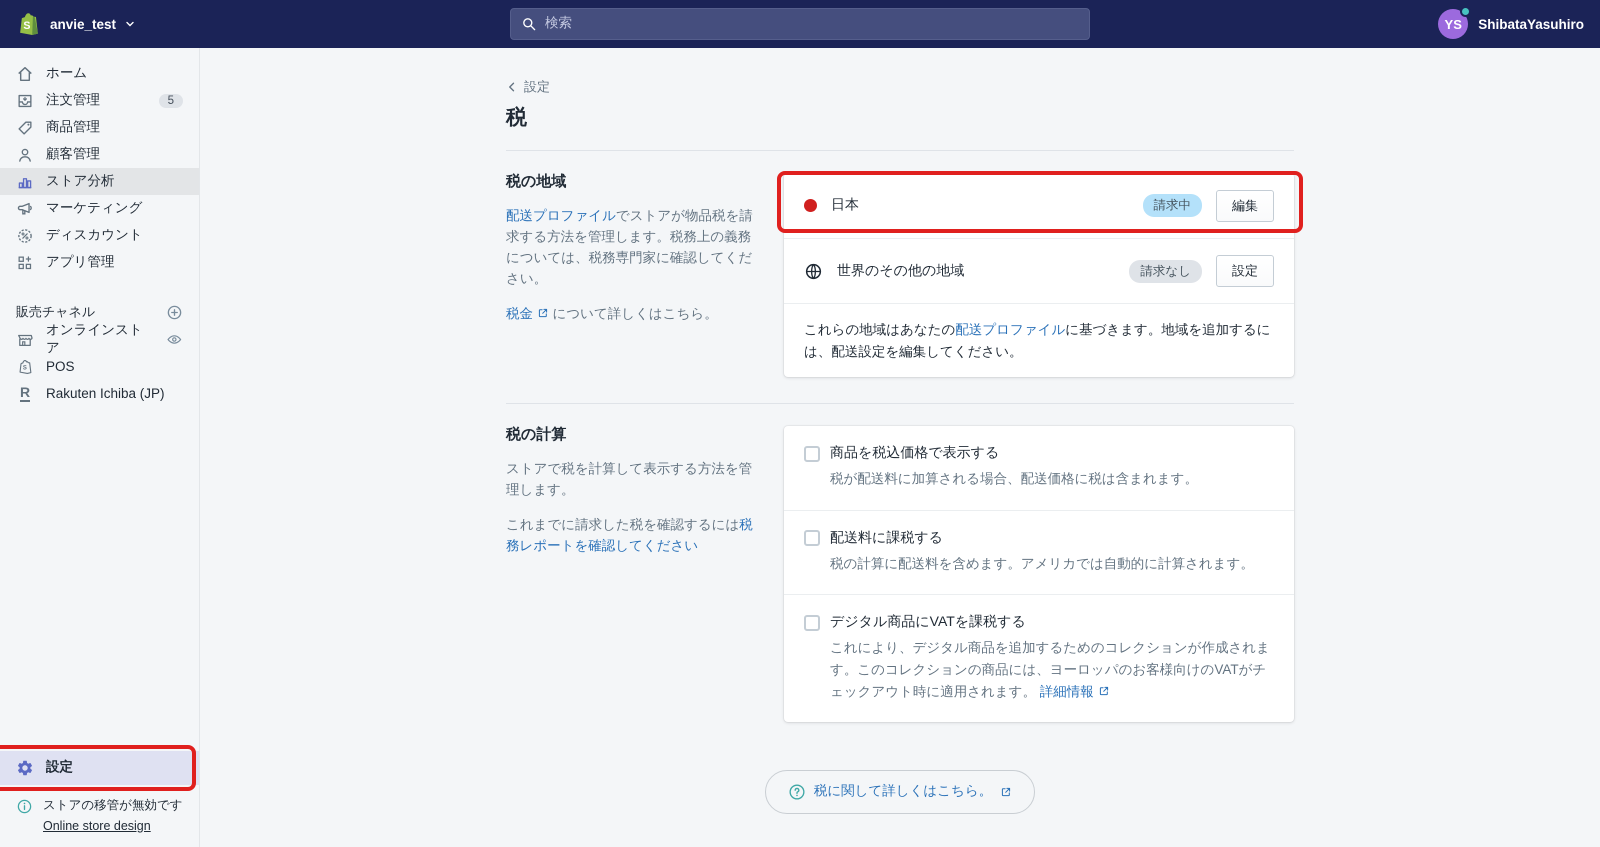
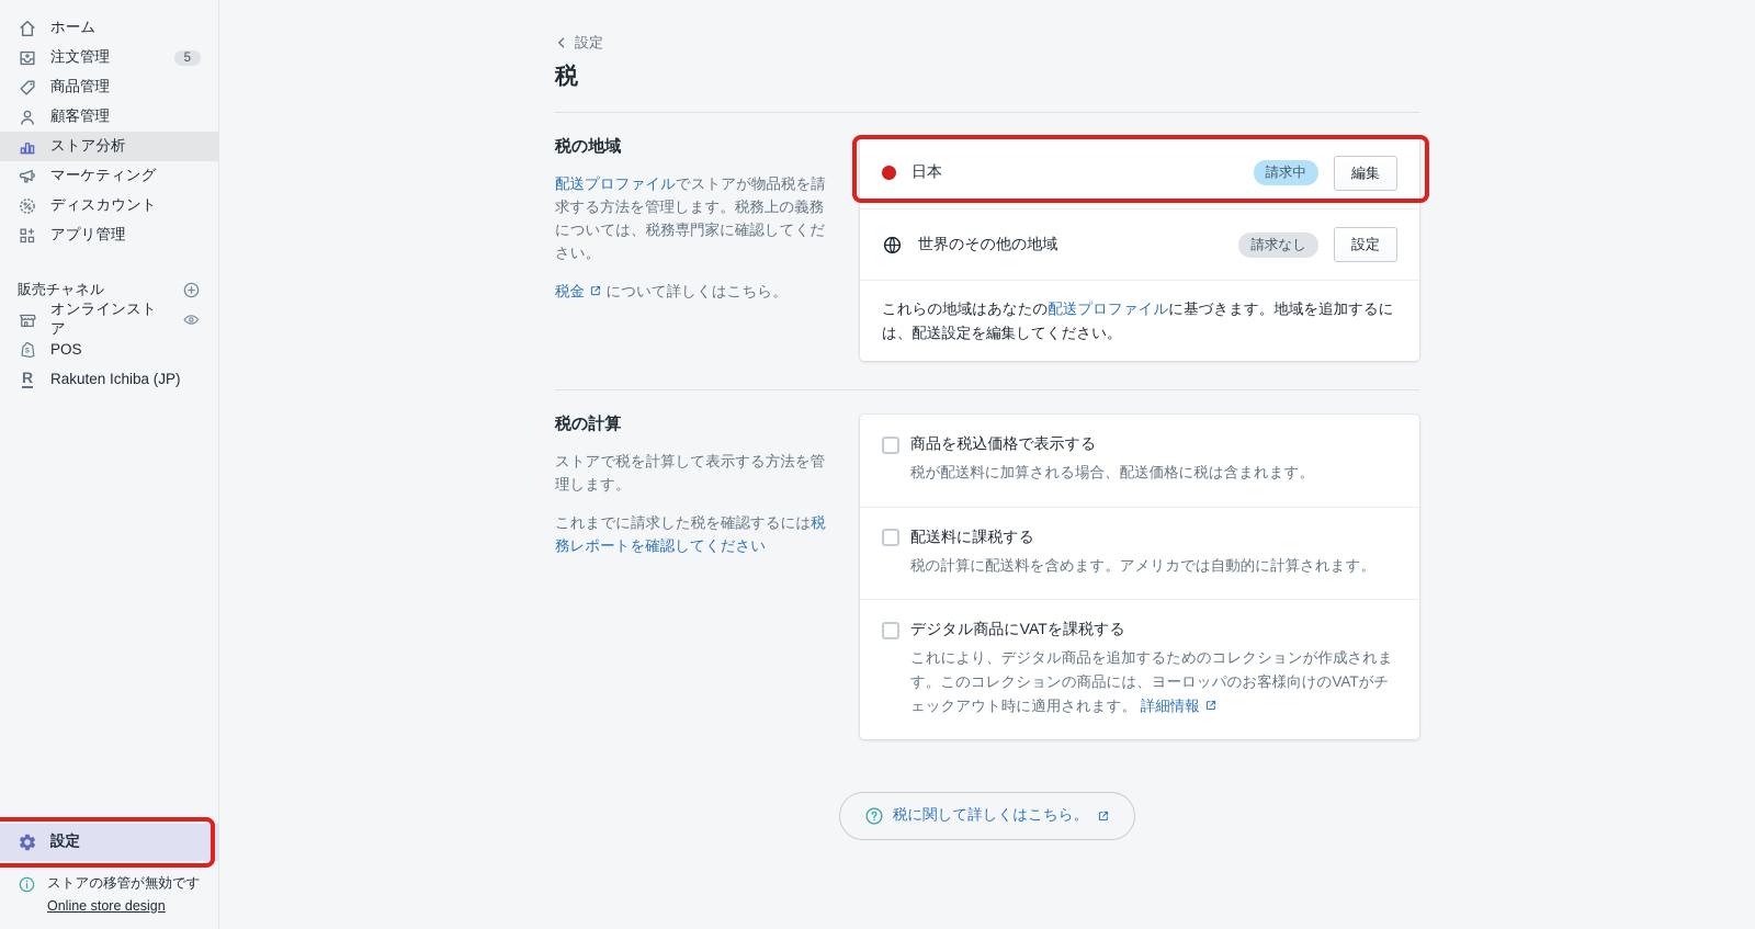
- S
- anvie_test
- 検索
- YS
- ShibataYasuhiro
  ホーム
  注文管理
  5
  商品管理
  顧客管理
  ストア分析
  マーケティング
  ディスカウント
  アプリ管理
  販売チャネル
  オンラインストア
  POS
  R
  Rakuten Ichiba (JP)
  設定
  ストアの移管が無効です
  Online store design
  設定
  税
  税の地域
  配送プロファイルでストアが物品税を請求する方法を管理します。税務上の義務については、税務専門家に確認してください。
  税金 について詳しくはこちら。
  日本
  請求中
  編集
  世界のその他の地域
  請求なし
  設定
  これらの地域はあなたの配送プロファイルに基づきます。地域を追加するには、配送設定を編集してください。
  税の計算
  ストアで税を計算して表示する方法を管理します。
  これまでに請求した税を確認するには税務レポートを確認してください
  商品を税込価格で表示する
  税が配送料に加算される場合、配送価格に税は含まれます。
  配送料に課税する
  税の計算に配送料を含めます。アメリカでは自動的に計算されます。
  デジタル商品にVATを課税する
  これにより、デジタル商品を追加するためのコレクションが作成されます。このコレクションの商品には、ヨーロッパのお客様向けのVATがチェックアウト時に適用されます。 詳細情報
  税に関して詳しくはこちら。
